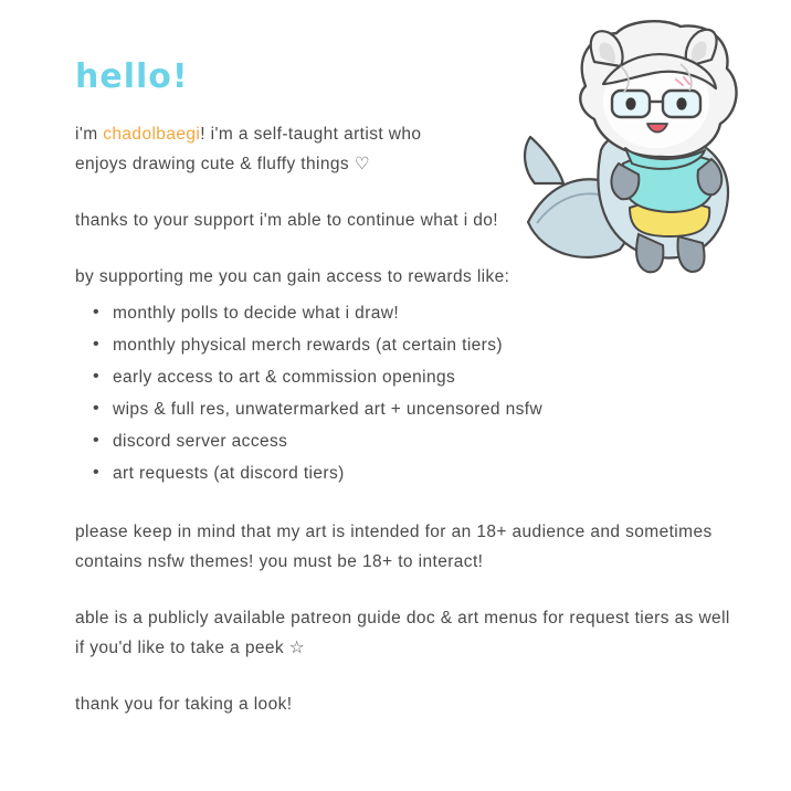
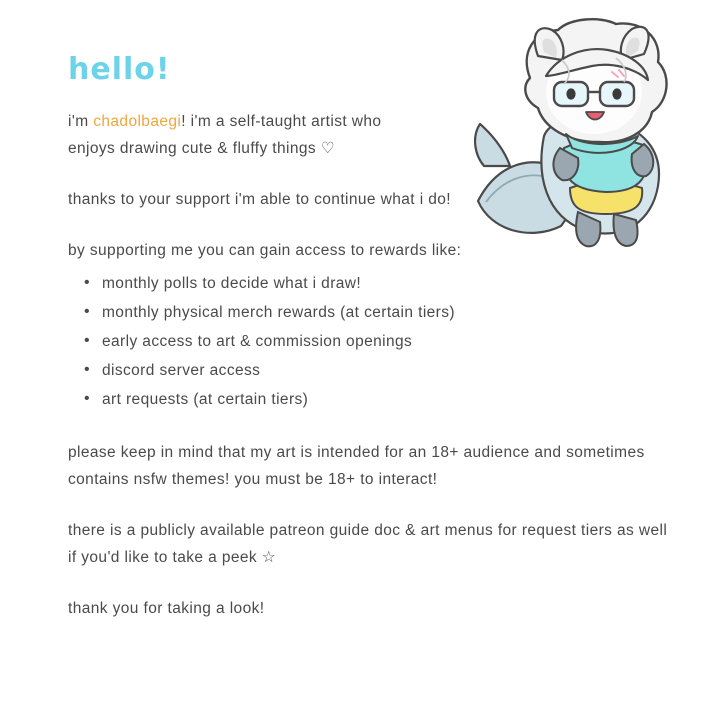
  hello!
  i'm chadolbaegi! i'm a self-taught artist who
  enjoys drawing cute & fluffy things ♡
  thanks to your support i'm able to continue what i do!
  by supporting me you can gain access to rewards like:
  monthly polls to decide what i draw!
  monthly physical merch rewards (at certain tiers)
  early access to art & commission openings
- wips & full res, unwatermarked art + uncensored nsfw
  discord server access
- art requests (at discord tiers)
+ art requests (at certain tiers)
  please keep in mind that my art is intended for an 18+ audience and sometimes contains nsfw themes! you must be 18+ to interact!
- able is a publicly available patreon guide doc & art menus for request tiers as well if you'd like to take a peek ☆
+ there is a publicly available patreon guide doc & art menus for request tiers as well if you'd like to take a peek ☆
  thank you for taking a look!
